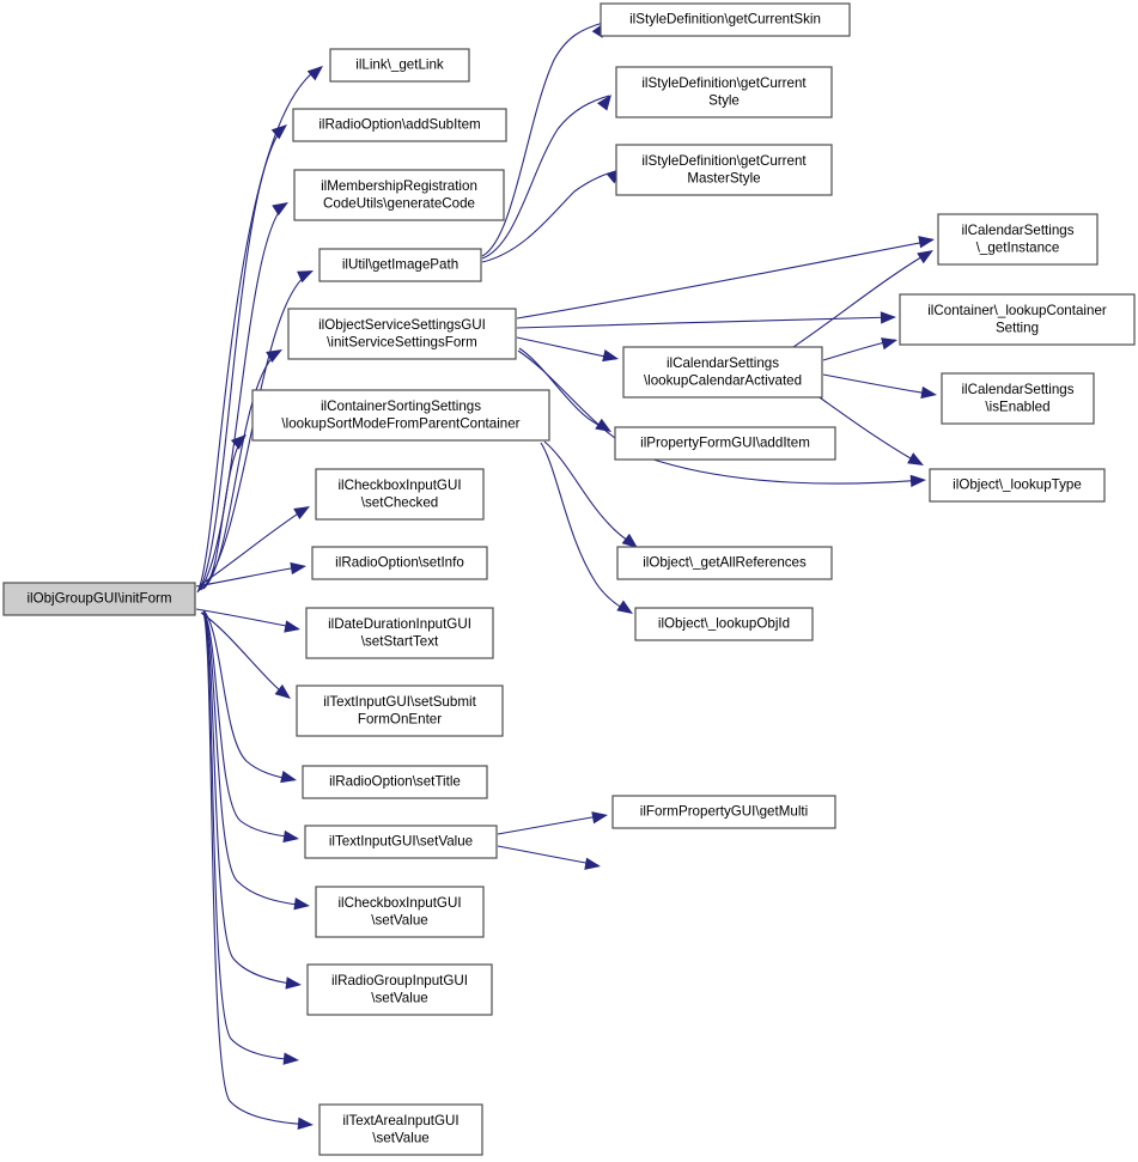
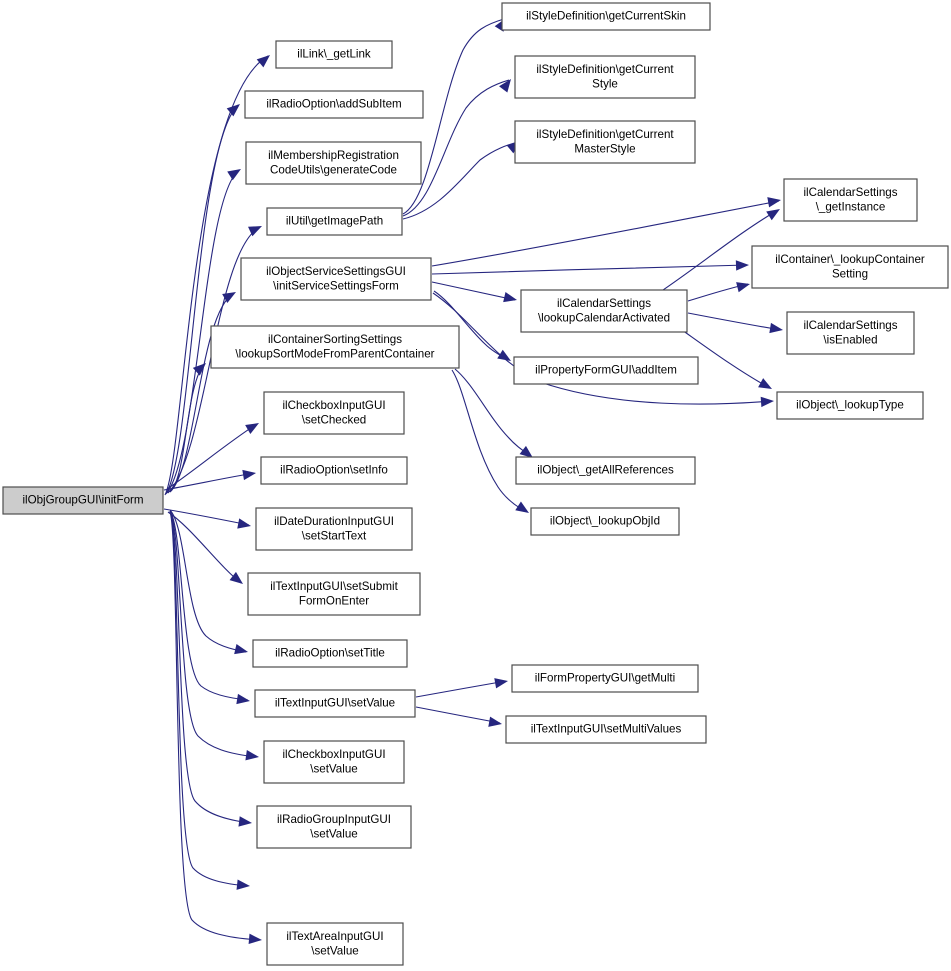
  ilObjGroupGUI\initForm
  ilLink\_getLink
  ilRadioOption\addSubItem
  ilMembershipRegistration CodeUtils\generateCode
  ilUtil\getImagePath
  ilObjectServiceSettingsGUI \initServiceSettingsForm
  ilContainerSortingSettings \lookupSortModeFromParentContainer
  ilCheckboxInputGUI \setChecked
  ilRadioOption\setInfo
  ilDateDurationInputGUI \setStartText
  ilTextInputGUI\setSubmit FormOnEnter
  ilRadioOption\setTitle
  ilTextInputGUI\setValue
  ilCheckboxInputGUI \setValue
  ilRadioGroupInputGUI \setValue
  ilTextAreaInputGUI \setValue
  ilStyleDefinition\getCurrentSkin
  ilStyleDefinition\getCurrent Style
  ilStyleDefinition\getCurrent MasterStyle
  ilCalendarSettings \lookupCalendarActivated
  ilPropertyFormGUI\addItem
  ilObject\_getAllReferences
  ilObject\_lookupObjId
  ilFormPropertyGUI\getMulti
+ ilTextInputGUI\setMultiValues
  ilCalendarSettings \_getInstance
  ilContainer\_lookupContainer Setting
  ilCalendarSettings \isEnabled
  ilObject\_lookupType
